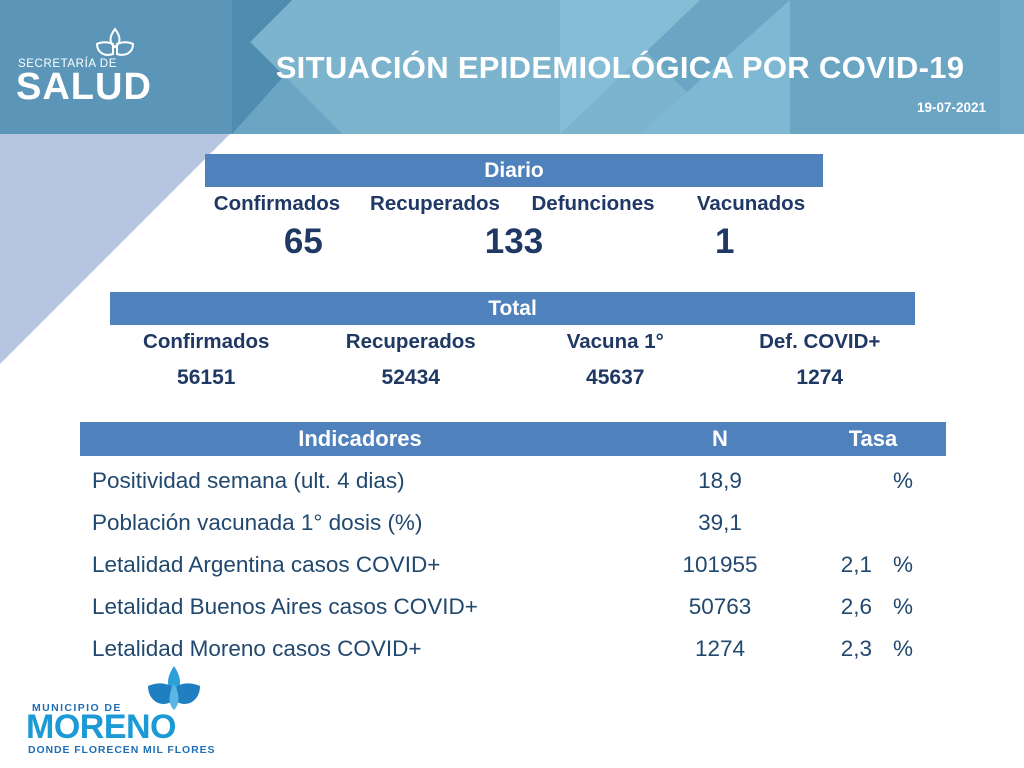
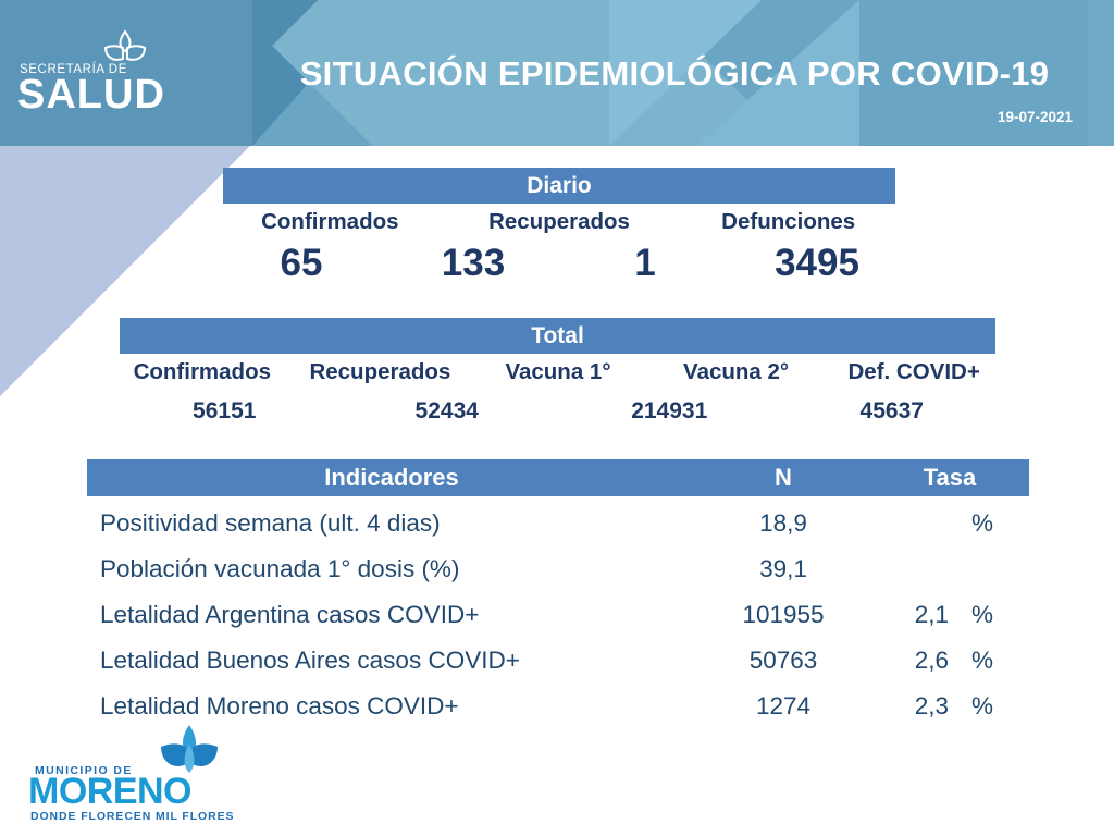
  SECRETARÍA DE
  SALUD
  SITUACIÓN EPIDEMIOLÓGICA POR COVID-19
  19-07-2021
  Diario
  Confirmados
  Recuperados
  Defunciones
- Vacunados
  65
  133
  1
+ 3495
  Total
  Confirmados
  Recuperados
  Vacuna 1°
+ Vacuna 2°
  Def. COVID+
  56151
  52434
+ 214931
  45637
- 1274
  Indicadores
  N
  Tasa
  Positividad semana (ult. 4 dias) 18,9 %
  Población vacunada 1° dosis (%) 39,1
  Letalidad Argentina casos COVID+ 101955 2,1 %
  Letalidad Buenos Aires casos COVID+ 50763 2,6 %
  Letalidad Moreno casos COVID+ 1274 2,3 %
  MUNICIPIO DE
  MORENO
  DONDE FLORECEN MIL FLORES
